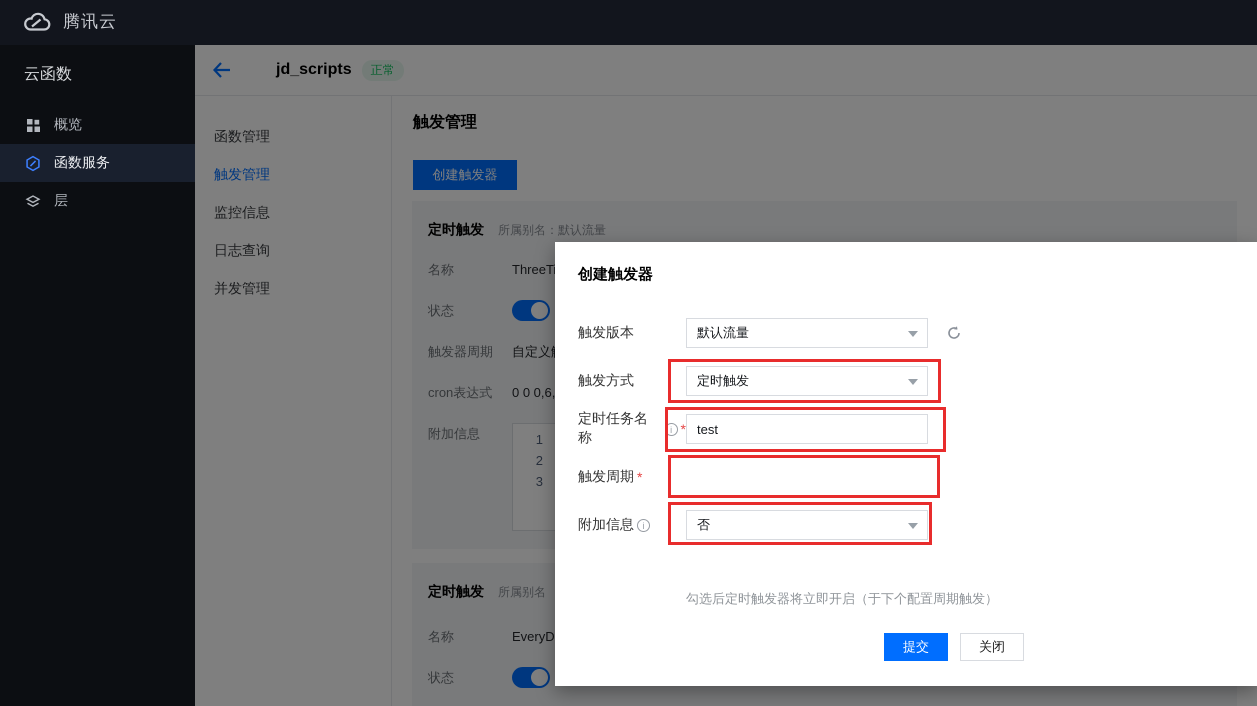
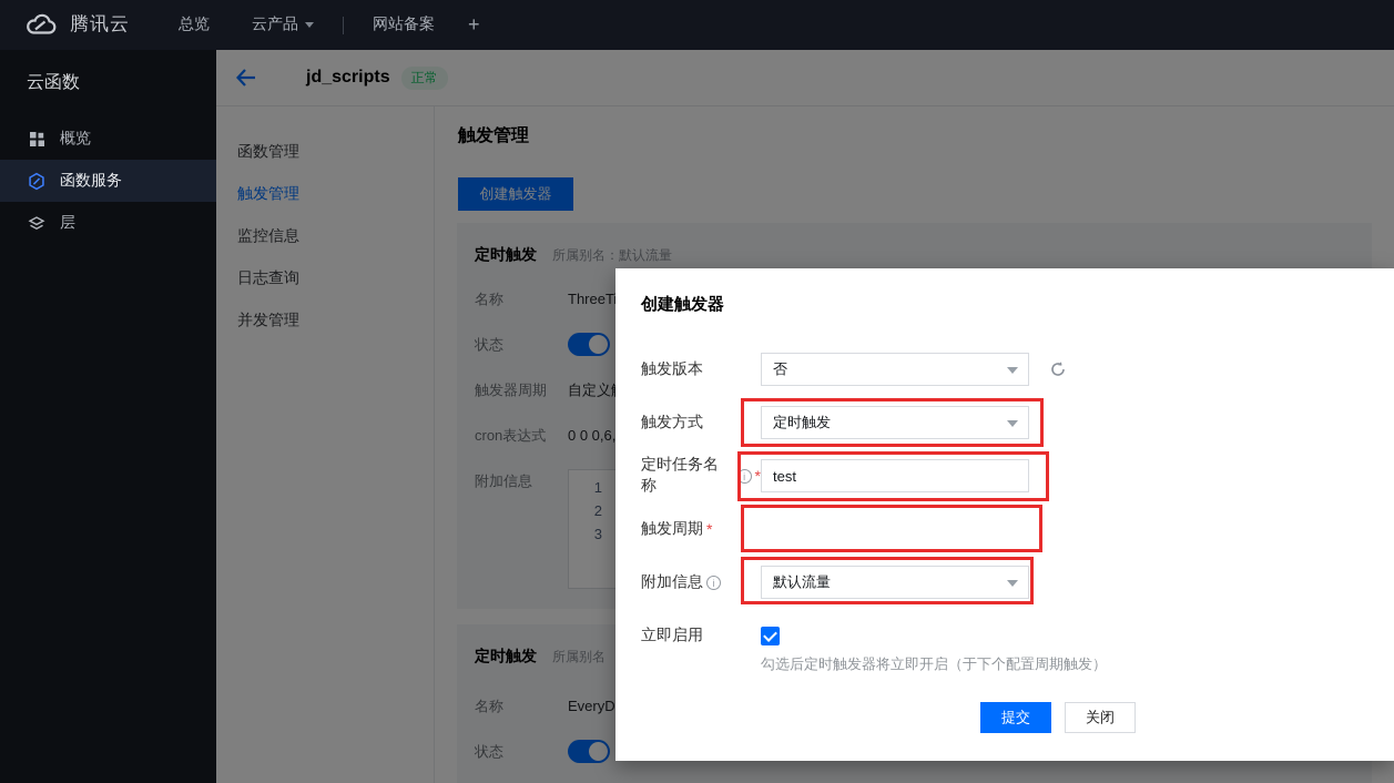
  腾讯云
+ 总览
+ 云产品
+ 网站备案
+ +
  云函数
  概览
  函数服务
  层
  jd_scripts
  正常
  函数管理
  触发管理
  监控信息
  日志查询
  并发管理
  触发管理
  创建触发器
  定时触发
  所属别名：默认流量
  名称
  ThreeT
  状态
  触发器周期
  自定义
  cron表达式
  0 0 0,6,
  附加信息
  1
  2
  3
  定时触发
  所属别名
  名称
  EveryD
  状态
  创建触发器
  触发版本
- 默认流量
+ 否
  触发方式
  定时触发
  定时任务名称
  *
  test
  触发周期
  *
  附加信息
- 否
+ 默认流量
+ 立即启用
  勾选后定时触发器将立即开启（于下个配置周期触发）
  提交
  关闭
